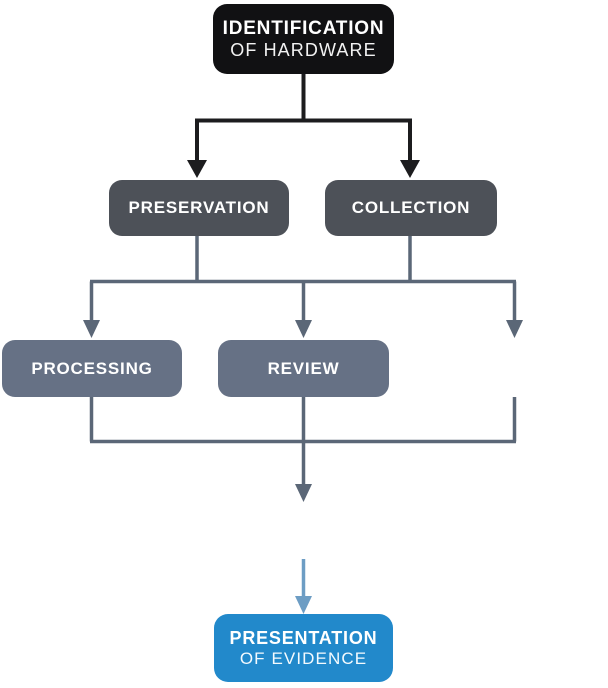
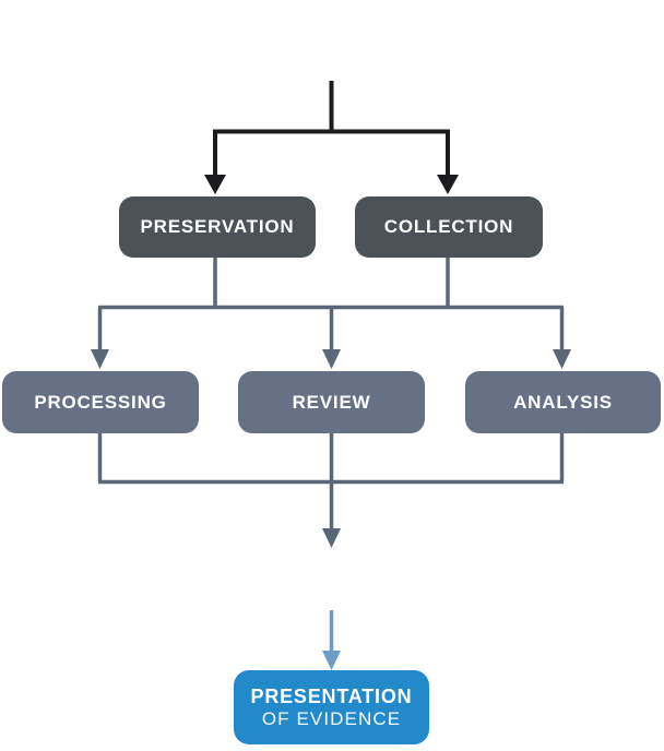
- IDENTIFICATION
- OF HARDWARE
  PRESERVATION
  COLLECTION
  PROCESSING
  REVIEW
+ ANALYSIS
  PRESENTATION
  OF EVIDENCE
